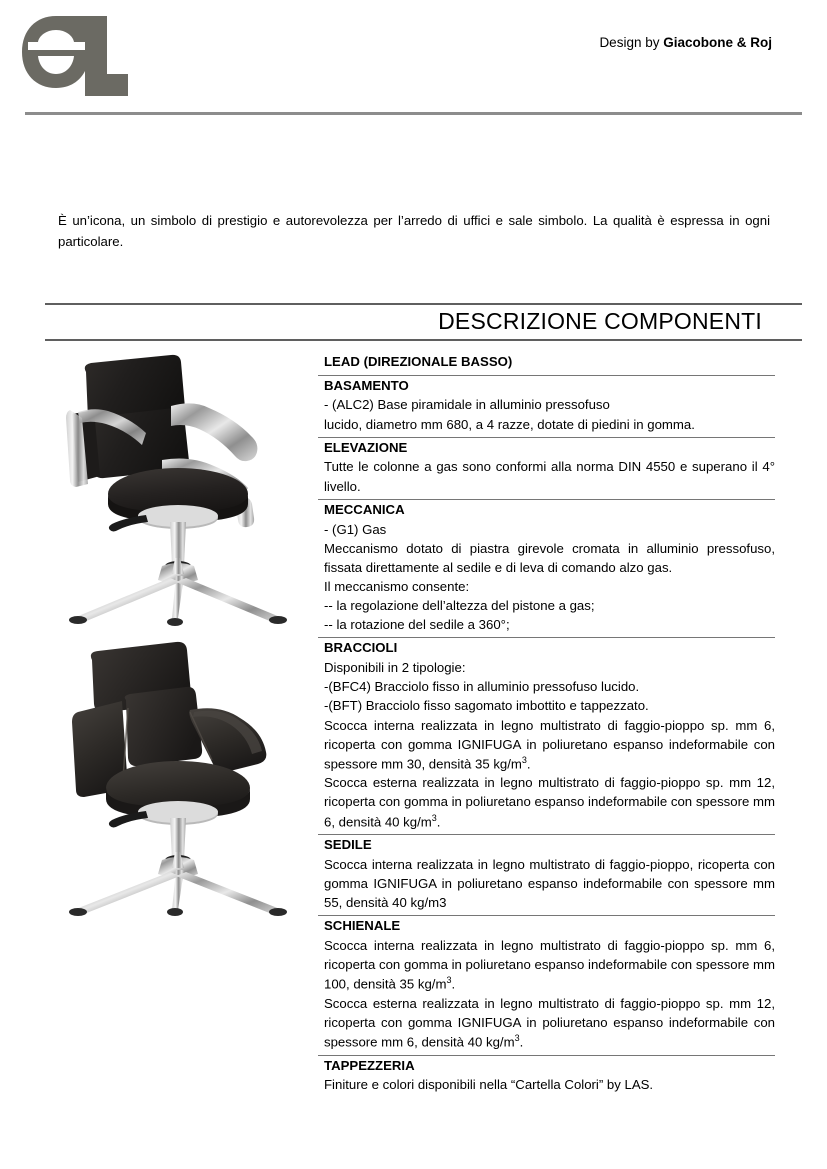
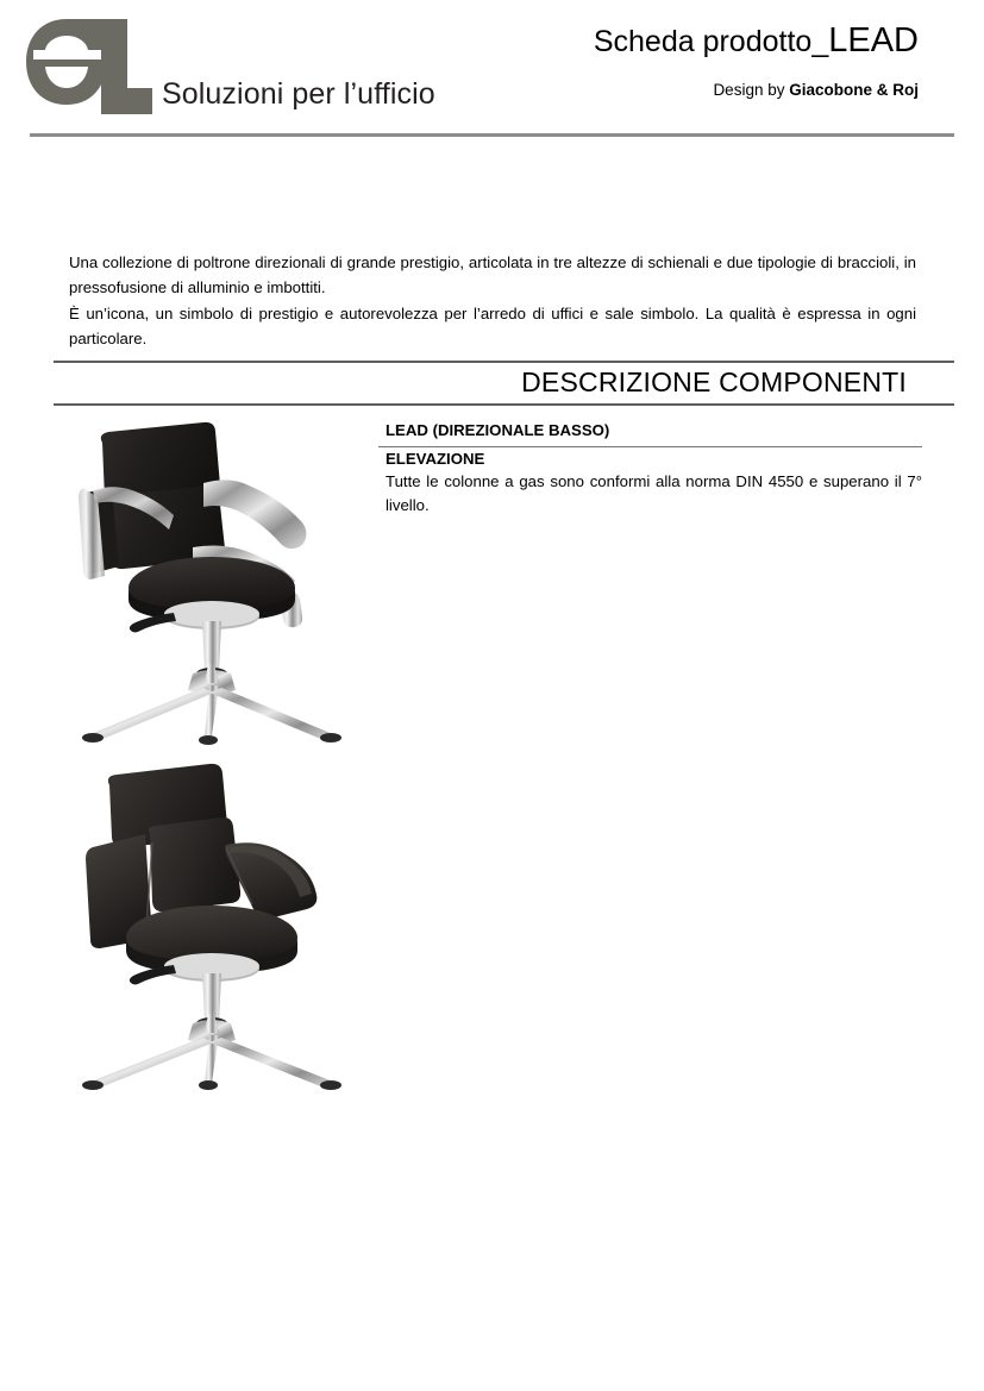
+ Soluzioni per l’ufficio
+ Scheda prodotto_LEAD
  Design by Giacobone & Roj
+ Una collezione di poltrone direzionali di grande prestigio, articolata in tre altezze di schienali e due tipologie di braccioli, in pressofusione di alluminio e imbottiti.
  È un’icona, un simbolo di prestigio e autorevolezza per l’arredo di uffici e sale simbolo. La qualità è espressa in ogni particolare.
  DESCRIZIONE COMPONENTI
  LEAD (DIREZIONALE BASSO)
- BASAMENTO- (ALC2) Base piramidale in alluminio pressofusolucido, diametro mm 680, a 4 razze, dotate di piedini in gomma.
- ELEVAZIONETutte le colonne a gas sono conformi alla norma DIN 4550 e superano il 4° livello.
+ ELEVAZIONETutte le colonne a gas sono conformi alla norma DIN 4550 e superano il 7° livello.
- MECCANICA- (G1) GasMeccanismo dotato di piastra girevole cromata in alluminio pressofuso, fissata direttamente al sedile e di leva di comando alzo gas.Il meccanismo consente:-- la regolazione dell’altezza del pistone a gas;-- la rotazione del sedile a 360°;
- BRACCIOLIDisponibili in 2 tipologie:-(BFC4) Bracciolo fisso in alluminio pressofuso lucido.-(BFT) Bracciolo fisso sagomato imbottito e tappezzato.Scocca interna realizzata in legno multistrato di faggio-pioppo sp. mm 6, ricoperta con gomma IGNIFUGA in poliuretano espanso indeformabile con spessore mm 30, densità 35 kg/m3.Scocca esterna realizzata in legno multistrato di faggio-pioppo sp. mm 12, ricoperta con gomma in poliuretano espanso indeformabile con spessore mm 6, densità 40 kg/m3.
- SEDILEScocca interna realizzata in legno multistrato di faggio-pioppo, ricoperta con gomma IGNIFUGA in poliuretano espanso indeformabile con spessore mm 55, densità 40 kg/m3
- SCHIENALEScocca interna realizzata in legno multistrato di faggio-pioppo sp. mm 6, ricoperta con gomma in poliuretano espanso indeformabile con spessore mm 100, densità 35 kg/m3.Scocca esterna realizzata in legno multistrato di faggio-pioppo sp. mm 12, ricoperta con gomma IGNIFUGA in poliuretano espanso indeformabile con spessore mm 6, densità 40 kg/m3.
- TAPPEZZERIAFiniture e colori disponibili nella “Cartella Colori” by LAS.
